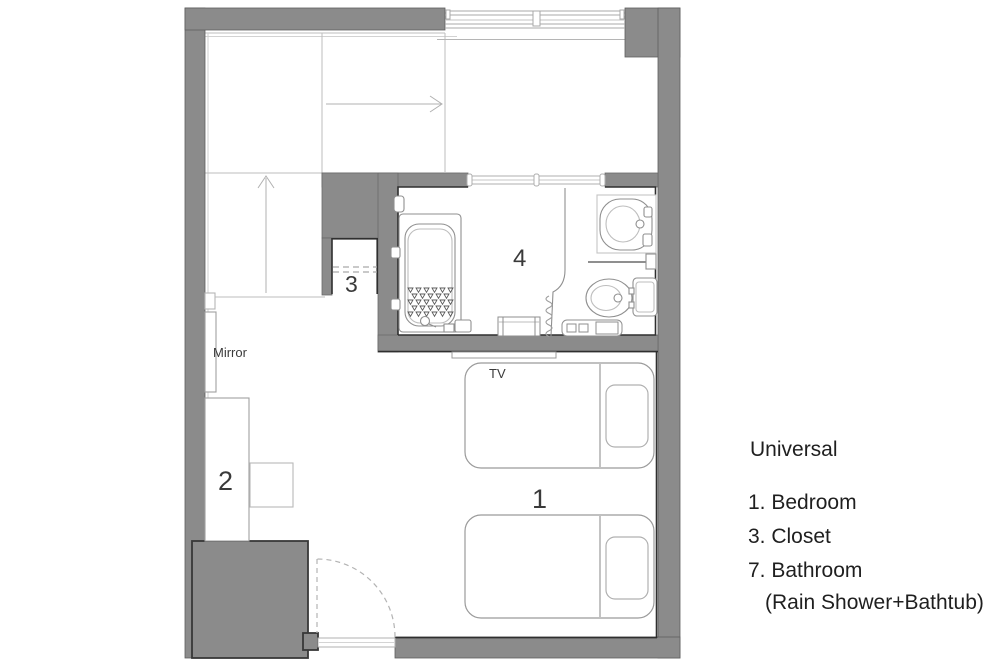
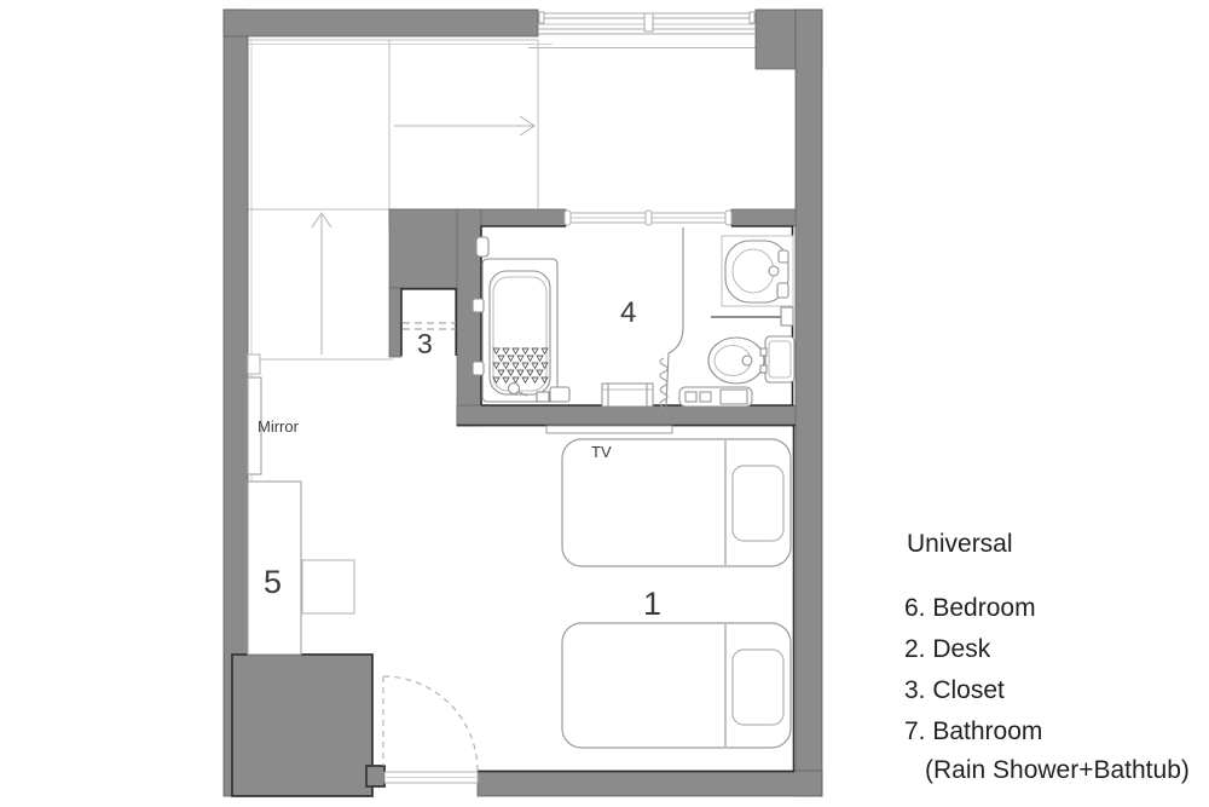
  1
- 2
+ 5
  3
  4
  Mirror
  TV
  Universal
- 1. Bedroom
+ 6. Bedroom
+ 2. Desk
  3. Closet
  7. Bathroom
  (Rain Shower+Bathtub)
